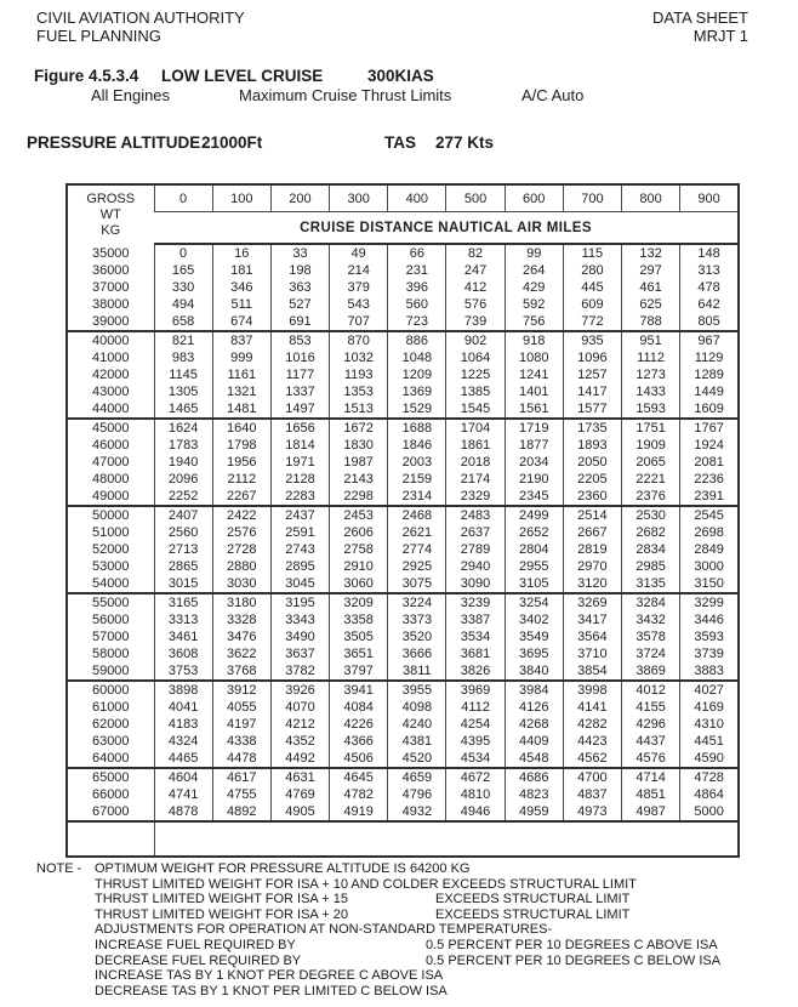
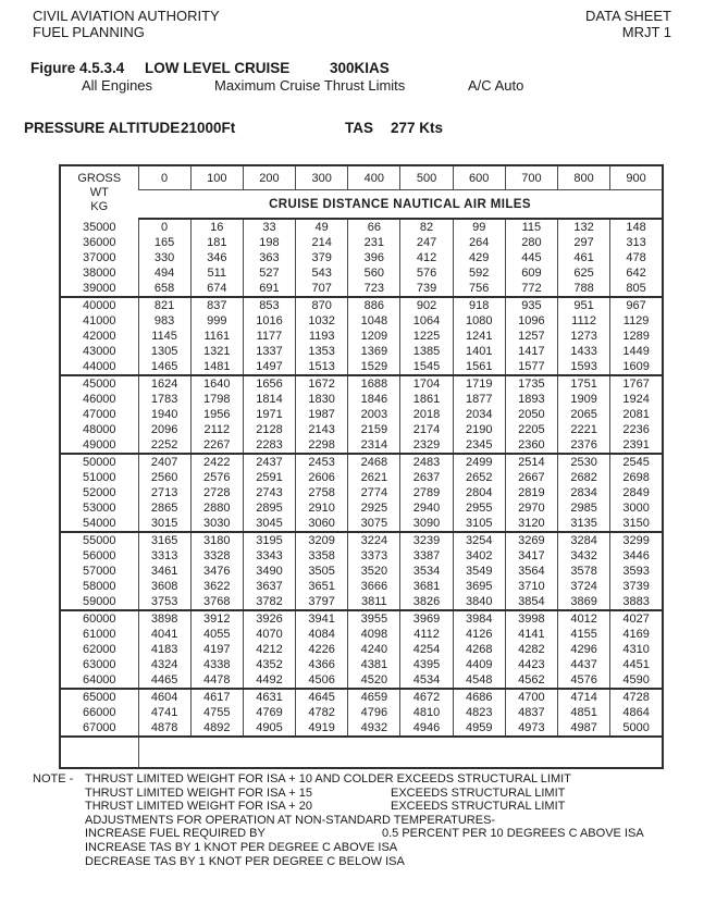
  CIVIL AVIATION AUTHORITY
  FUEL PLANNING
  DATA SHEET
  MRJT 1
  Figure 4.5.3.4 LOW LEVEL CRUISE 300KIAS
  All Engines Maximum Cruise Thrust Limits A/C Auto
  PRESSURE ALTITUDE21000Ft TAS 277 Kts
  GROSSWTKG	0	100	200	300	400	500	600	700	800	900
  CRUISE DISTANCE NAUTICAL AIR MILES
  35000	0	16	33	49	66	82	99	115	132	148
  36000	165	181	198	214	231	247	264	280	297	313
  37000	330	346	363	379	396	412	429	445	461	478
  38000	494	511	527	543	560	576	592	609	625	642
  39000	658	674	691	707	723	739	756	772	788	805
  40000	821	837	853	870	886	902	918	935	951	967
  41000	983	999	1016	1032	1048	1064	1080	1096	1112	1129
  42000	1145	1161	1177	1193	1209	1225	1241	1257	1273	1289
  43000	1305	1321	1337	1353	1369	1385	1401	1417	1433	1449
  44000	1465	1481	1497	1513	1529	1545	1561	1577	1593	1609
  45000	1624	1640	1656	1672	1688	1704	1719	1735	1751	1767
  46000	1783	1798	1814	1830	1846	1861	1877	1893	1909	1924
  47000	1940	1956	1971	1987	2003	2018	2034	2050	2065	2081
  48000	2096	2112	2128	2143	2159	2174	2190	2205	2221	2236
  49000	2252	2267	2283	2298	2314	2329	2345	2360	2376	2391
  50000	2407	2422	2437	2453	2468	2483	2499	2514	2530	2545
  51000	2560	2576	2591	2606	2621	2637	2652	2667	2682	2698
  52000	2713	2728	2743	2758	2774	2789	2804	2819	2834	2849
  53000	2865	2880	2895	2910	2925	2940	2955	2970	2985	3000
  54000	3015	3030	3045	3060	3075	3090	3105	3120	3135	3150
  55000	3165	3180	3195	3209	3224	3239	3254	3269	3284	3299
  56000	3313	3328	3343	3358	3373	3387	3402	3417	3432	3446
  57000	3461	3476	3490	3505	3520	3534	3549	3564	3578	3593
  58000	3608	3622	3637	3651	3666	3681	3695	3710	3724	3739
  59000	3753	3768	3782	3797	3811	3826	3840	3854	3869	3883
  60000	3898	3912	3926	3941	3955	3969	3984	3998	4012	4027
  61000	4041	4055	4070	4084	4098	4112	4126	4141	4155	4169
  62000	4183	4197	4212	4226	4240	4254	4268	4282	4296	4310
  63000	4324	4338	4352	4366	4381	4395	4409	4423	4437	4451
  64000	4465	4478	4492	4506	4520	4534	4548	4562	4576	4590
  65000	4604	4617	4631	4645	4659	4672	4686	4700	4714	4728
  66000	4741	4755	4769	4782	4796	4810	4823	4837	4851	4864
  67000	4878	4892	4905	4919	4932	4946	4959	4973	4987	5000
  NOTE -
- OPTIMUM WEIGHT FOR PRESSURE ALTITUDE IS 64200 KG
  THRUST LIMITED WEIGHT FOR ISA + 10 AND COLDER EXCEEDS STRUCTURAL LIMIT
  THRUST LIMITED WEIGHT FOR ISA + 15 EXCEEDS STRUCTURAL LIMIT
  THRUST LIMITED WEIGHT FOR ISA + 20 EXCEEDS STRUCTURAL LIMIT
  ADJUSTMENTS FOR OPERATION AT NON-STANDARD TEMPERATURES-
  INCREASE FUEL REQUIRED BY 0.5 PERCENT PER 10 DEGREES C ABOVE ISA
- DECREASE FUEL REQUIRED BY 0.5 PERCENT PER 10 DEGREES C BELOW ISA
  INCREASE TAS BY 1 KNOT PER DEGREE C ABOVE ISA
- DECREASE TAS BY 1 KNOT PER LIMITED C BELOW ISA
+ DECREASE TAS BY 1 KNOT PER DEGREE C BELOW ISA
